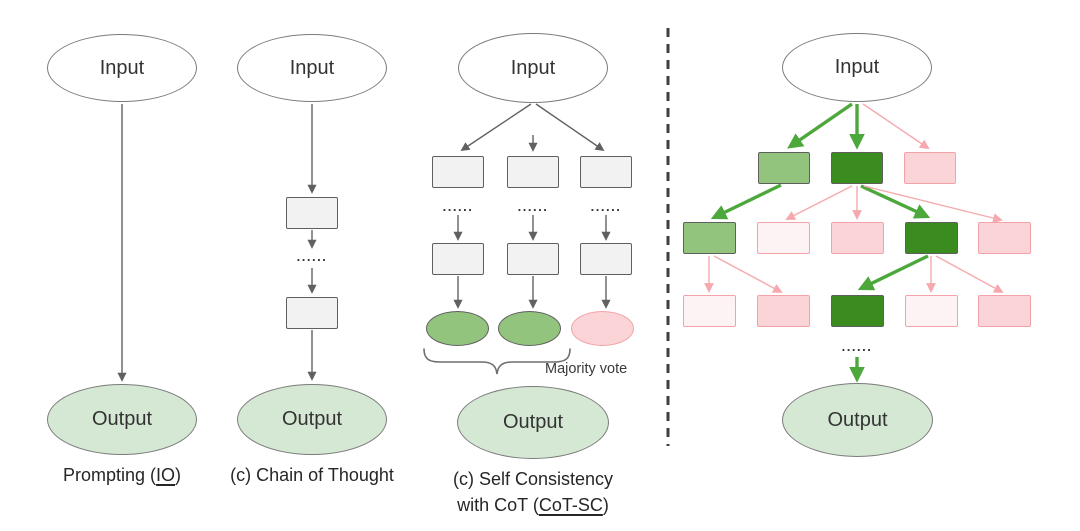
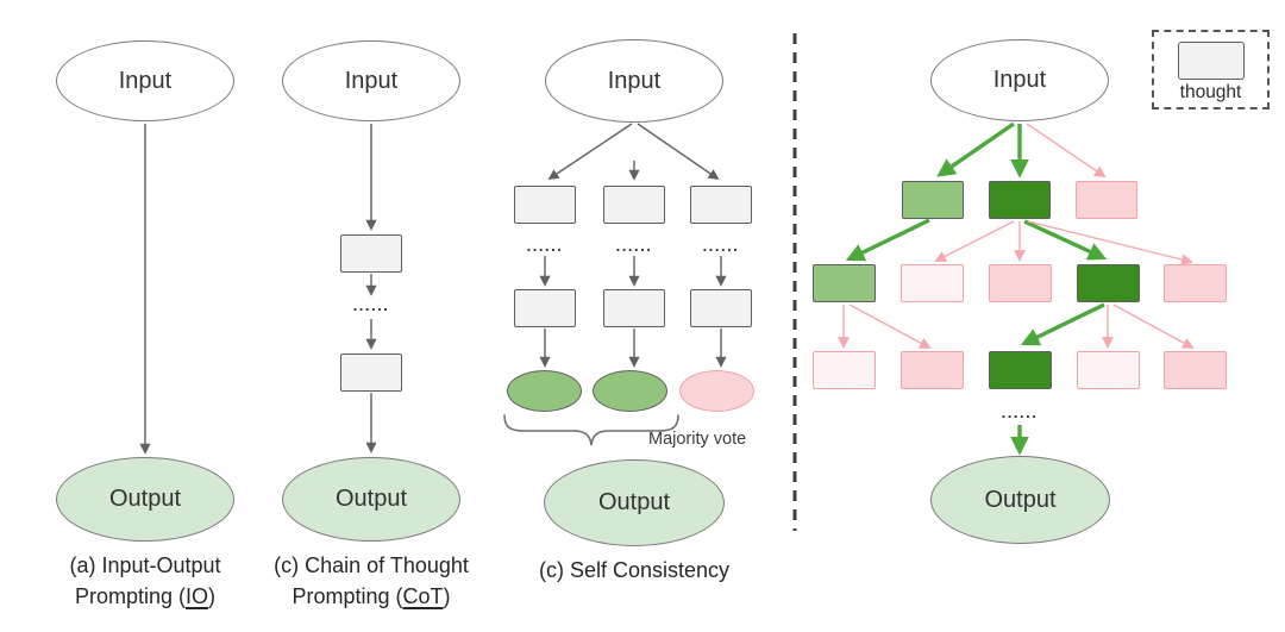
  Input
  Output
+ (a) Input-Output
  Prompting (IO)
  Input
  ......
  Output
  (c) Chain of Thought
+ Prompting (CoT)
  Input
  ......
  ......
  ......
  Majority vote
  Output
  (c) Self Consistency
- with CoT (CoT-SC)
  Input
+ thought
  ......
  Output
